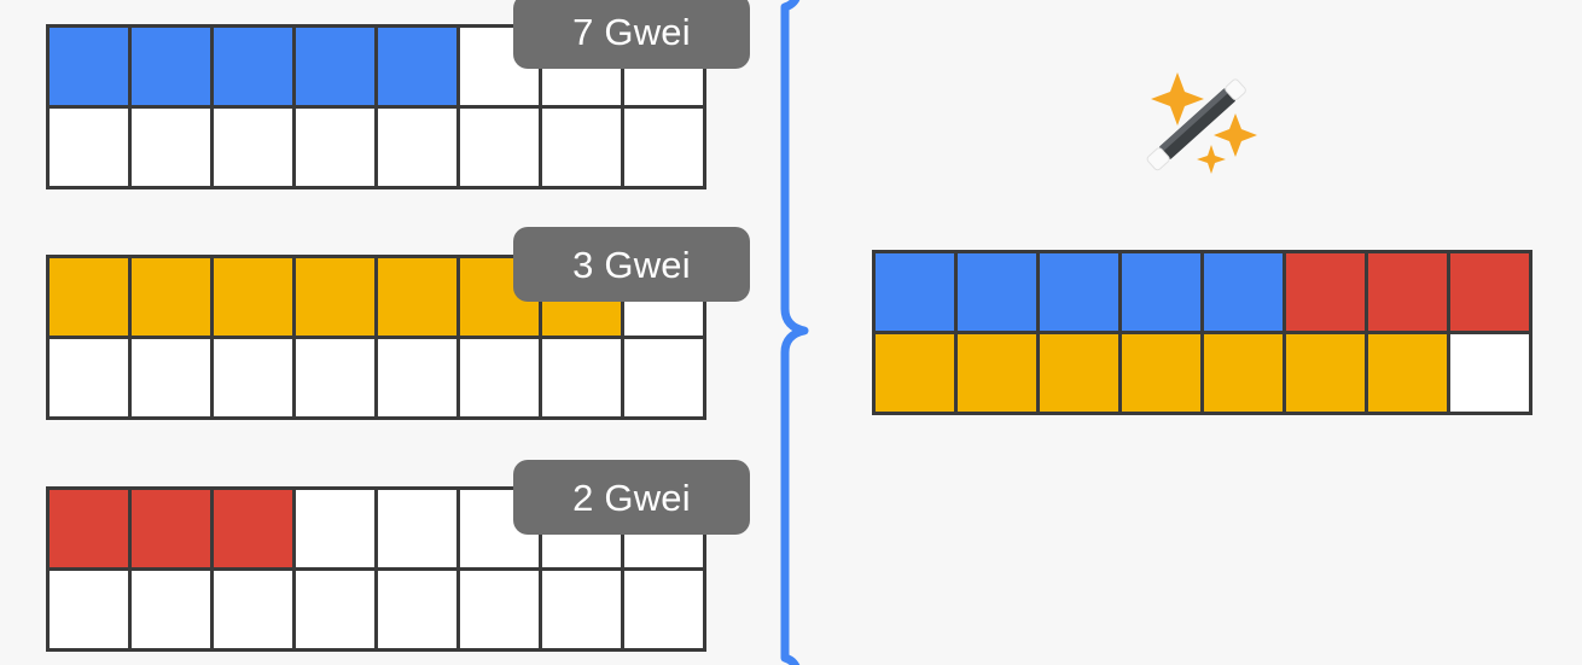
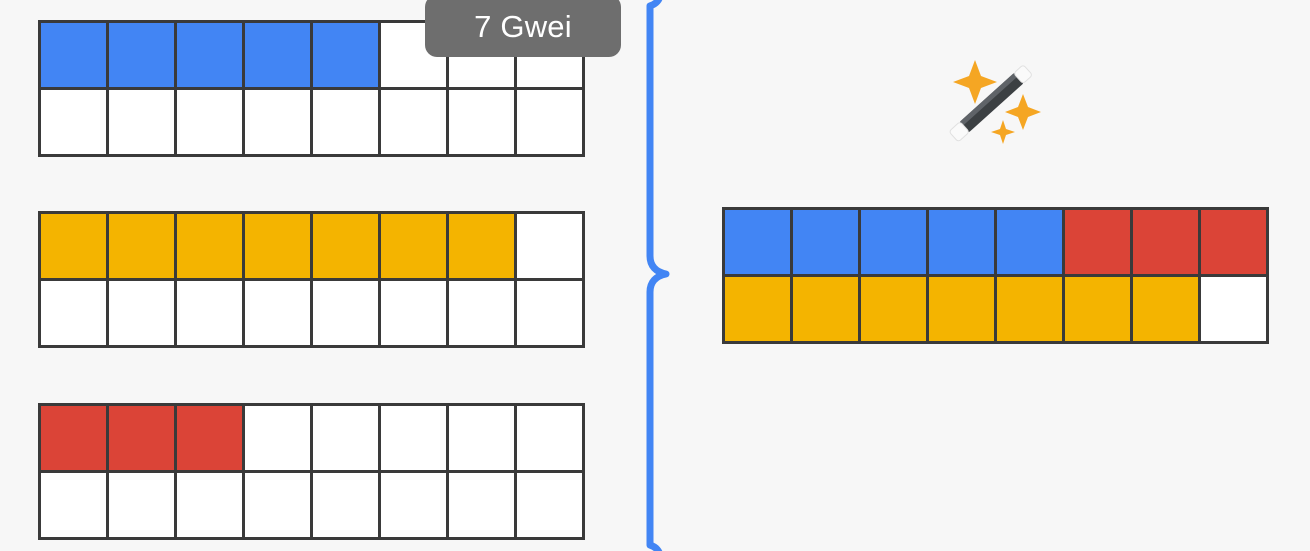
  7 Gwei
- 3 Gwei
- 2 Gwei
